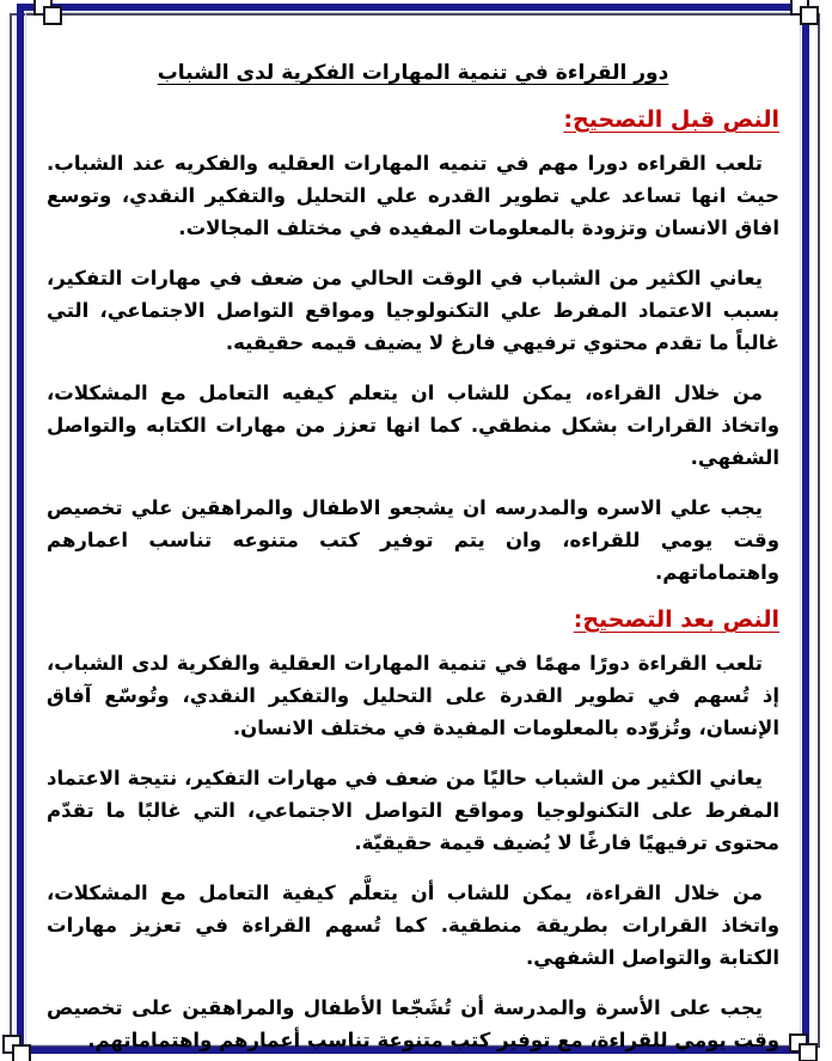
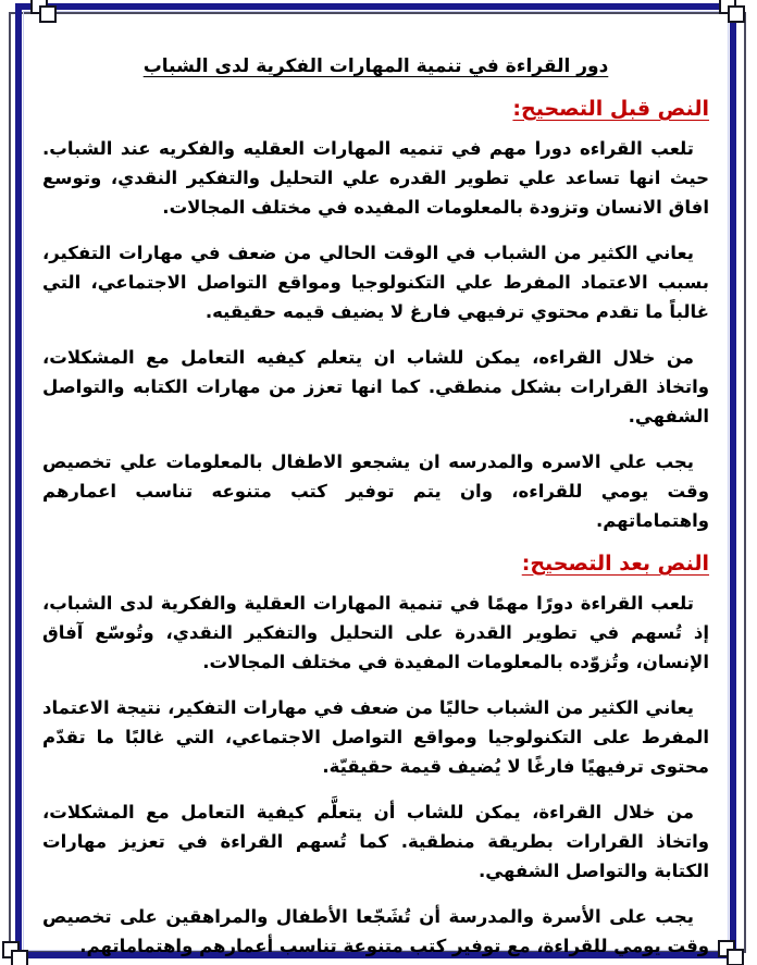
  دور القراءة في تنمية المهارات الفكرية لدى الشباب
  النص قبل التصحيح:
  تلعب القراءه دورا مهم في تنميه المهارات العقليه والفكريه عند الشباب. حيث انها تساعد علي تطوير القدره علي التحليل والتفكير النقدي، وتوسع افاق الانسان وتزودة بالمعلومات المفيده في مختلف المجالات.
  يعاني الكثير من الشباب في الوقت الحالي من ضعف في مهارات التفكير، بسبب الاعتماد المفرط علي التكنولوجيا ومواقع التواصل الاجتماعي، التي غالباً ما تقدم محتوي ترفيهي فارغ لا يضيف قيمه حقيقيه.
  من خلال القراءه، يمكن للشاب ان يتعلم كيفيه التعامل مع المشكلات، واتخاذ القرارات بشكل منطقي. كما انها تعزز من مهارات الكتابه والتواصل الشفهي.
- يجب علي الاسره والمدرسه ان يشجعو الاطفال والمراهقين علي تخصيص وقت يومي للقراءه، وان يتم توفير كتب متنوعه تناسب اعمارهم واهتماماتهم.
+ يجب علي الاسره والمدرسه ان يشجعو الاطفال بالمعلومات علي تخصيص وقت يومي للقراءه، وان يتم توفير كتب متنوعه تناسب اعمارهم واهتماماتهم.
  النص بعد التصحيح:
- تلعب القراءة دورًا مهمًا في تنمية المهارات العقلية والفكرية لدى الشباب، إذ تُسهم في تطوير القدرة على التحليل والتفكير النقدي، وتُوسّع آفاق الإنسان، وتُزوّده بالمعلومات المفيدة في مختلف الانسان.
+ تلعب القراءة دورًا مهمًا في تنمية المهارات العقلية والفكرية لدى الشباب، إذ تُسهم في تطوير القدرة على التحليل والتفكير النقدي، وتُوسّع آفاق الإنسان، وتُزوّده بالمعلومات المفيدة في مختلف المجالات.
  يعاني الكثير من الشباب حاليًا من ضعف في مهارات التفكير، نتيجة الاعتماد المفرط على التكنولوجيا ومواقع التواصل الاجتماعي، التي غالبًا ما تقدّم محتوى ترفيهيًا فارغًا لا يُضيف قيمة حقيقيّة.
  من خلال القراءة، يمكن للشاب أن يتعلَّم كيفية التعامل مع المشكلات، واتخاذ القرارات بطريقة منطقية. كما تُسهم القراءة في تعزيز مهارات الكتابة والتواصل الشفهي.
  يجب على الأسرة والمدرسة أن تُشَجّعا الأطفال والمراهقين على تخصيص وقت يومي للقراءة، مع توفير كتب متنوعة تناسب أعمارهم واهتماماتهم.
